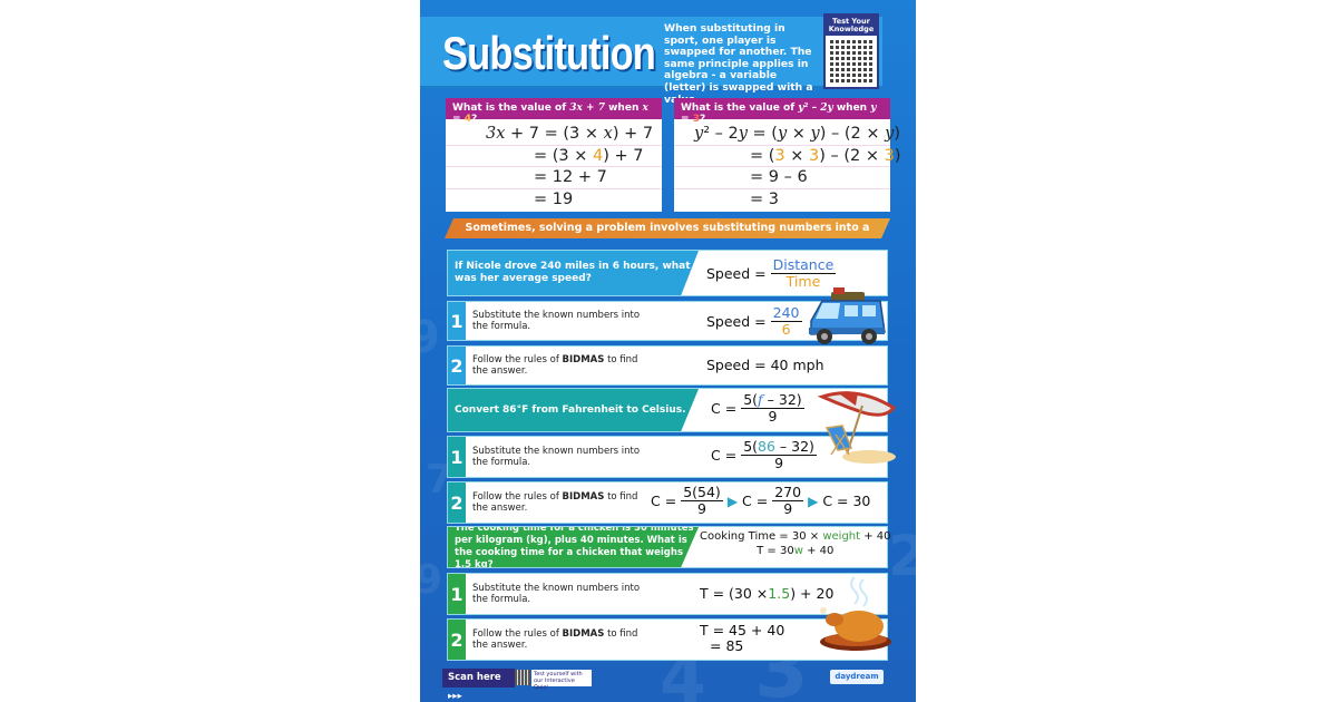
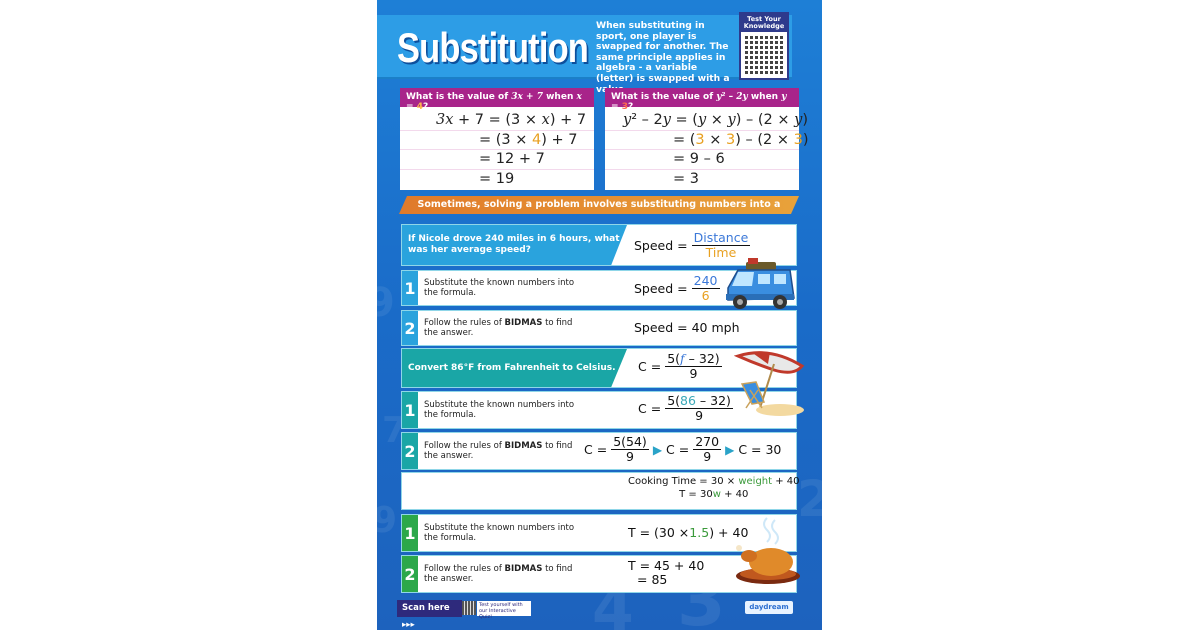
  9
  7
  9
  4
  3
  2
  Substitution
  When substituting in sport, one player is swapped for another. The same principle applies in algebra - a variable (letter) is swapped with a v
  Test Your Knowledge
  What is the value of 3x + 7 when x = 4?
  3x + 7 = (3 × x) + 7
  = (3 × 4) + 7
  = 12 + 7
  = 19
  What is the value of y² – 2y when y = 3?
  y² – 2y = (y × y) – (2 × y)
  = (3 × 3) – (2 × 3)
  = 9 – 6
  = 3
  Sometimes, solving a problem involves substituting numbers into a
  If Nicole drove 240 miles in 6 hours, what was her average speed?
  Speed =
  Distance
  Time
  1
  Substitute the known numbers into the formula.
  Speed =
  240
  6
  2
  Follow the rules of BIDMAS to find the answer.
  Speed = 40 mph
  Convert 86°F from Fahrenheit to Celsius.
  C =
  5(f – 32)
  9
  1
  Substitute the known numbers into the formula.
  C =
  5(86 – 32)
  9
  2
  Follow the rules of BIDMAS to find the answer.
  C =
  5(54)
  9
  ▶
  C =
  270
  9
  ▶
  C = 30
- The cooking time for a chicken is 30 minutes per kilogram (kg), plus 40 minutes. What is the cooking time for a chicken that weighs 1.5 kg?
  Cooking Time = 30 × weight + 40
  T = 30w + 40
  1
  Substitute the known numbers into the formula.
  T = (30 ×
  1.5
- ) + 20
+ ) + 40
  2
  Follow the rules of BIDMAS to find the answer.
  T = 45 + 40
  = 85
  Scan here ▸▸▸
  daydream
